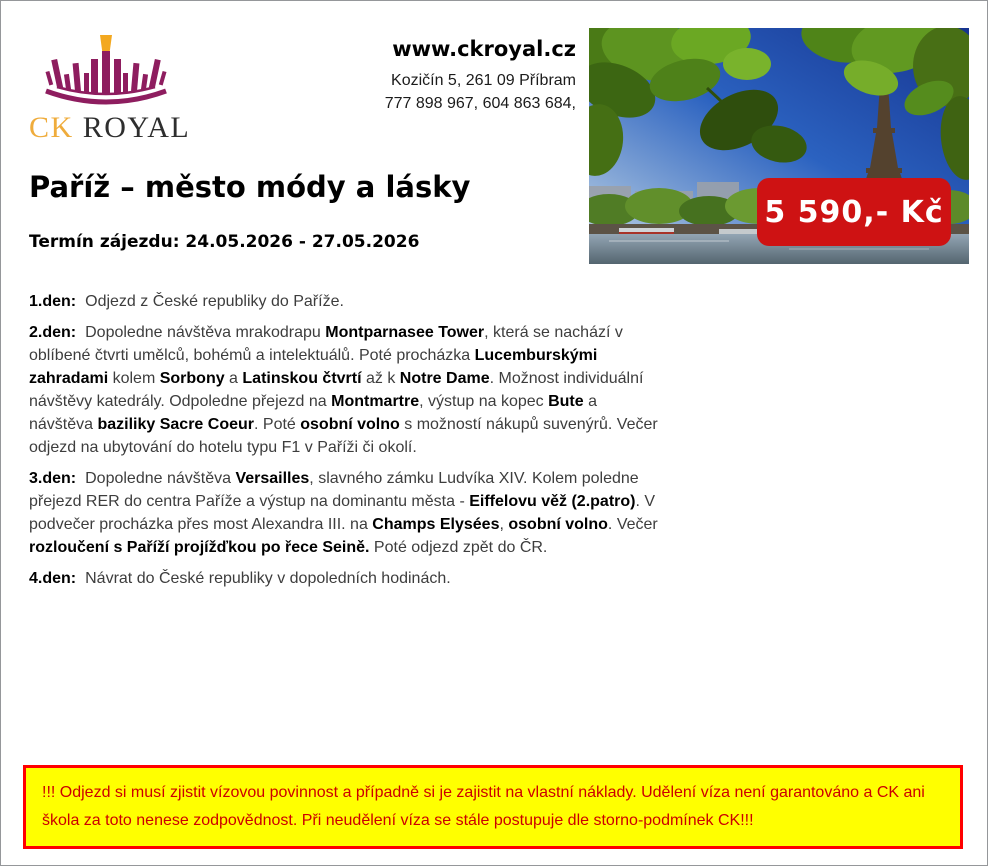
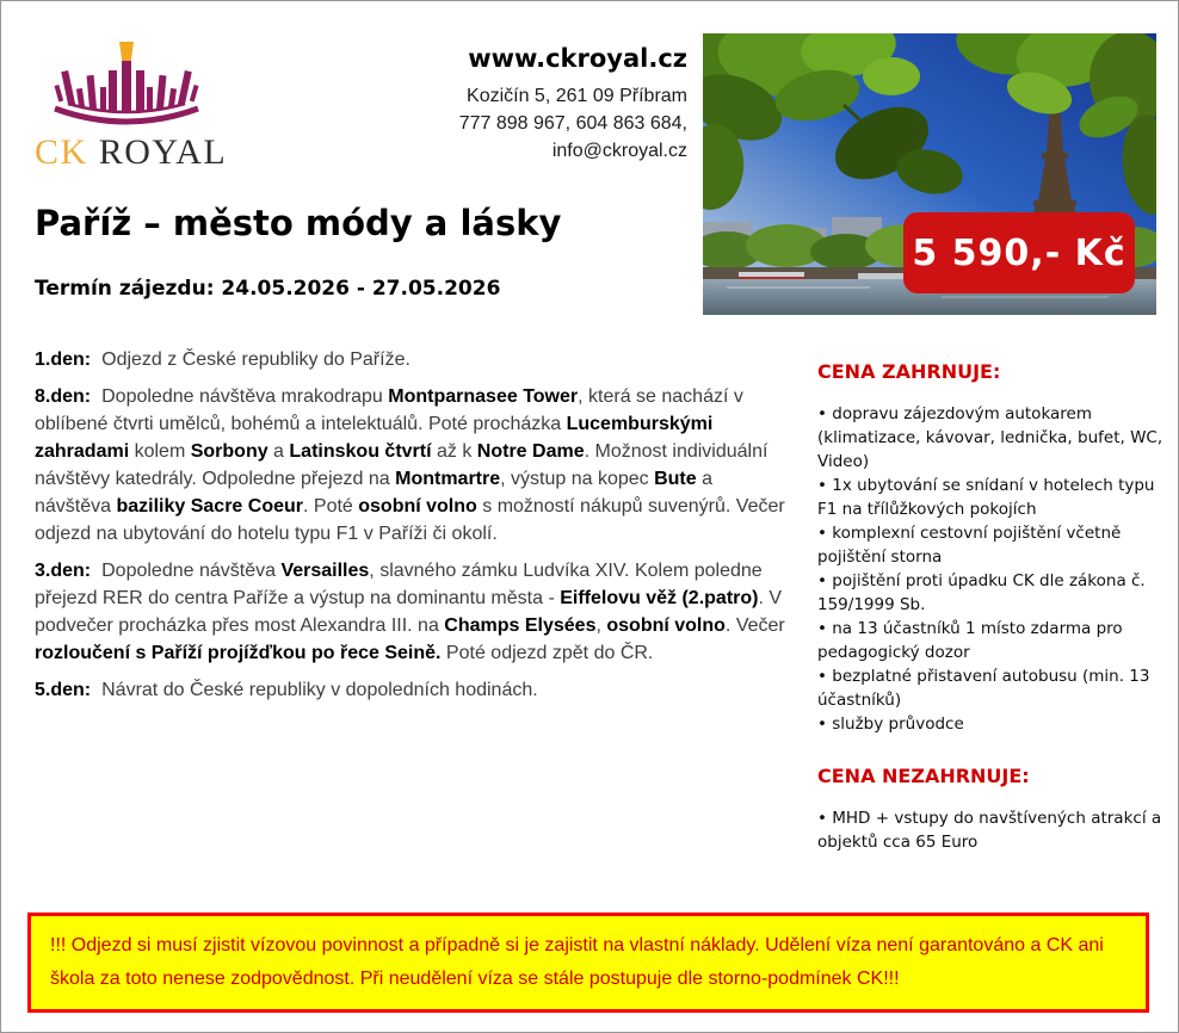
  CK ROYAL
  www.ckroyal.cz
  Kozičín 5, 261 09 Příbram
  777 898 967, 604 863 684,
+ info@ckroyal.cz
  5 590,- Kč
  Paříž – město módy a lásky
  Termín zájezdu: 24.05.2026 - 27.05.2026
  1.den: Odjezd z České republiky do Paříže.
- 2.den: Dopoledne návštěva mrakodrapu Montparnasee Tower, která se nachází v oblíbené čtvrti umělců, bohémů a intelektuálů. Poté procházka Lucemburskými zahradami kolem Sorbony a Latinskou čtvrtí až k Notre Dame. Možnost individuální návštěvy katedrály. Odpoledne přejezd na Montmartre, výstup na kopec Bute a návštěva baziliky Sacre Coeur. Poté osobní volno s možností nákupů suvenýrů. Večer odjezd na ubytování do hotelu typu F1 v Paříži či okolí.
+ 8.den: Dopoledne návštěva mrakodrapu Montparnasee Tower, která se nachází v oblíbené čtvrti umělců, bohémů a intelektuálů. Poté procházka Lucemburskými zahradami kolem Sorbony a Latinskou čtvrtí až k Notre Dame. Možnost individuální návštěvy katedrály. Odpoledne přejezd na Montmartre, výstup na kopec Bute a návštěva baziliky Sacre Coeur. Poté osobní volno s možností nákupů suvenýrů. Večer odjezd na ubytování do hotelu typu F1 v Paříži či okolí.
  3.den: Dopoledne návštěva Versailles, slavného zámku Ludvíka XIV. Kolem poledne přejezd RER do centra Paříže a výstup na dominantu města - Eiffelovu věž (2.patro). V podvečer procházka přes most Alexandra III. na Champs Elysées, osobní volno. Večer rozloučení s Paříží projížďkou po řece Seině. Poté odjezd zpět do ČR.
- 4.den: Návrat do České republiky v dopoledních hodinách.
+ 5.den: Návrat do České republiky v dopoledních hodinách.
+ CENA ZAHRNUJE:
+ • dopravu zájezdovým autokarem (klimatizace, kávovar, lednička, bufet, WC, Video)
+ • 1x ubytování se snídaní v hotelech typu F1 na třílůžkových pokojích
+ • komplexní cestovní pojištění včetně pojištění storna
+ • pojištění proti úpadku CK dle zákona č. 159/1999 Sb.
+ • na 13 účastníků 1 místo zdarma pro pedagogický dozor
+ • bezplatné přistavení autobusu (min. 13 účastníků)
+ • služby průvodce
+ CENA NEZAHRNUJE:
+ • MHD + vstupy do navštívených atrakcí a objektů cca 65 Euro
  !!! Odjezd si musí zjistit vízovou povinnost a případně si je zajistit na vlastní náklady. Udělení víza není garantováno a CK ani škola za toto nenese zodpovědnost. Při neudělení víza se stále postupuje dle storno-podmínek CK!!!
